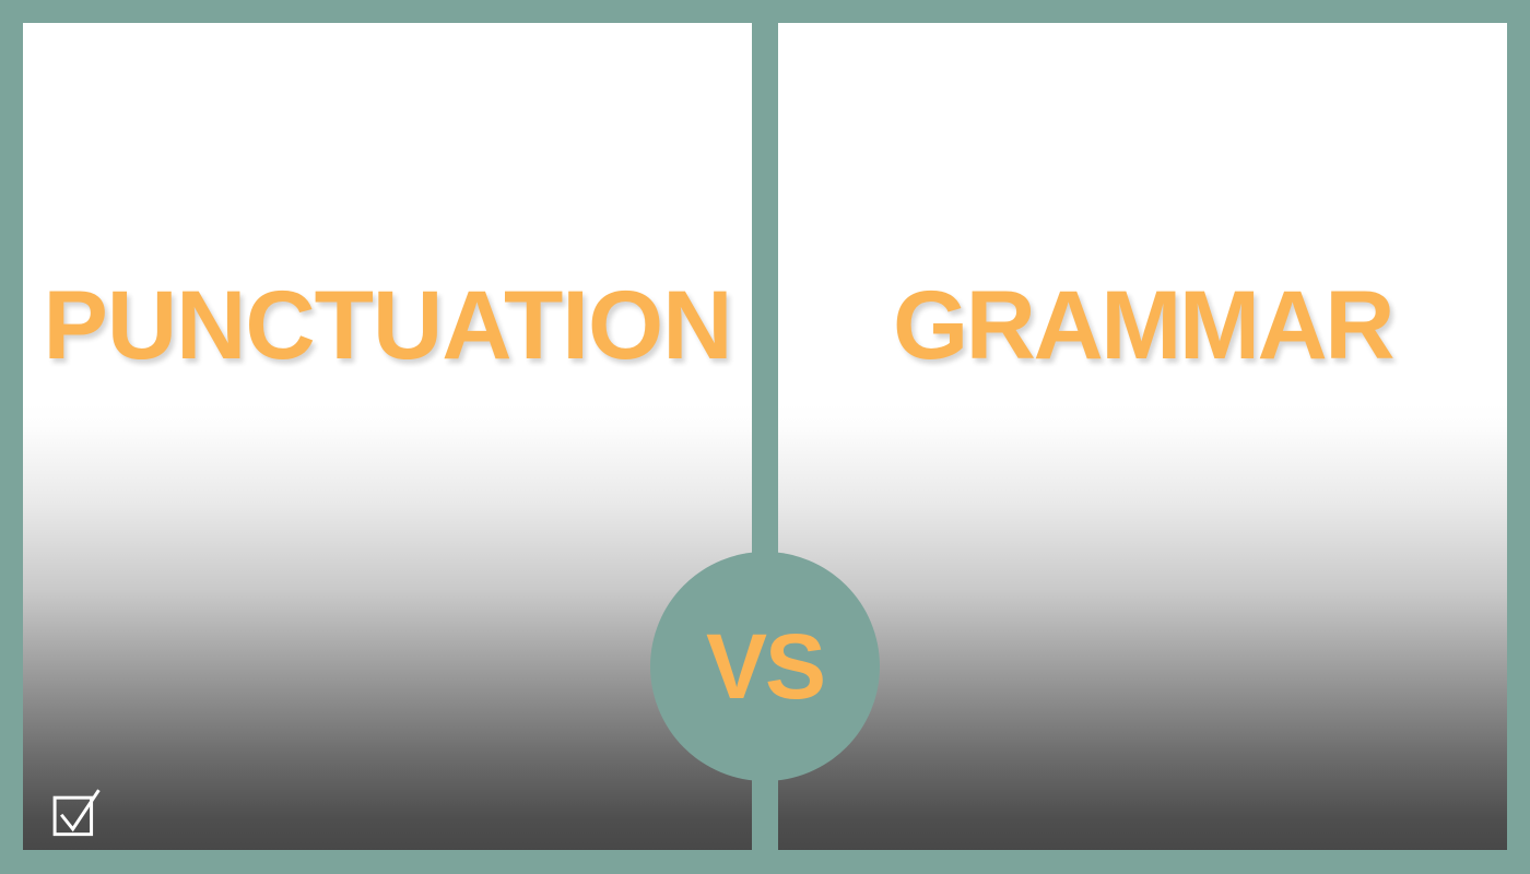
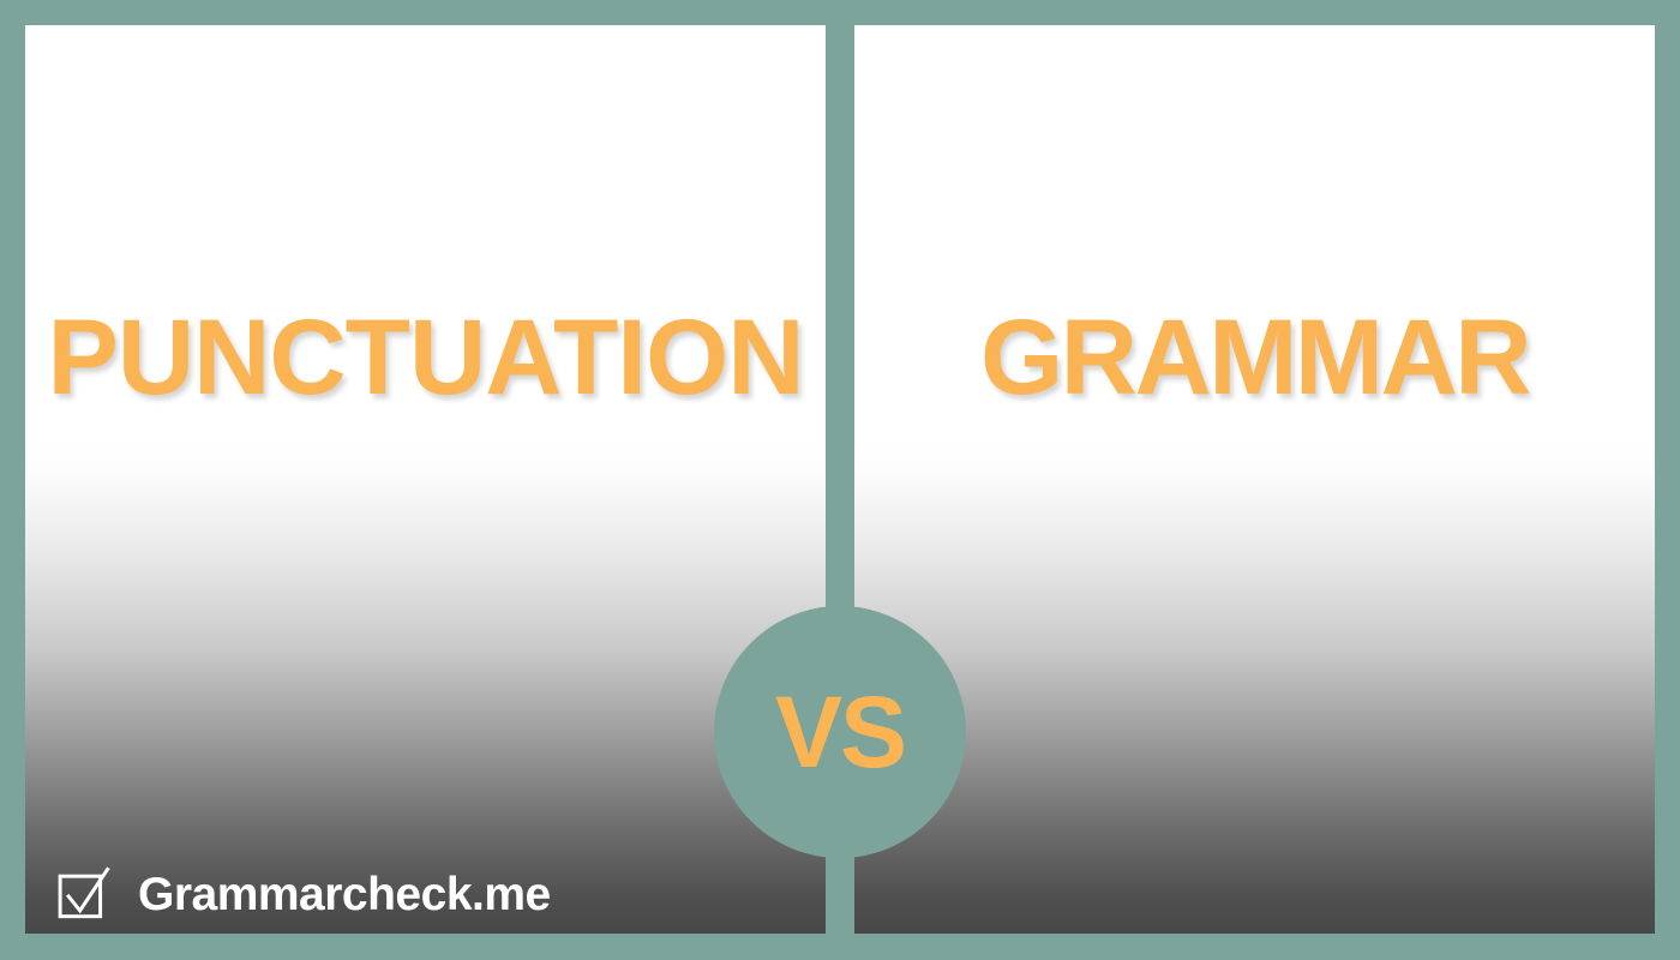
  PUNCTUATION
  GRAMMAR
  VS
+ Grammarcheck.me
